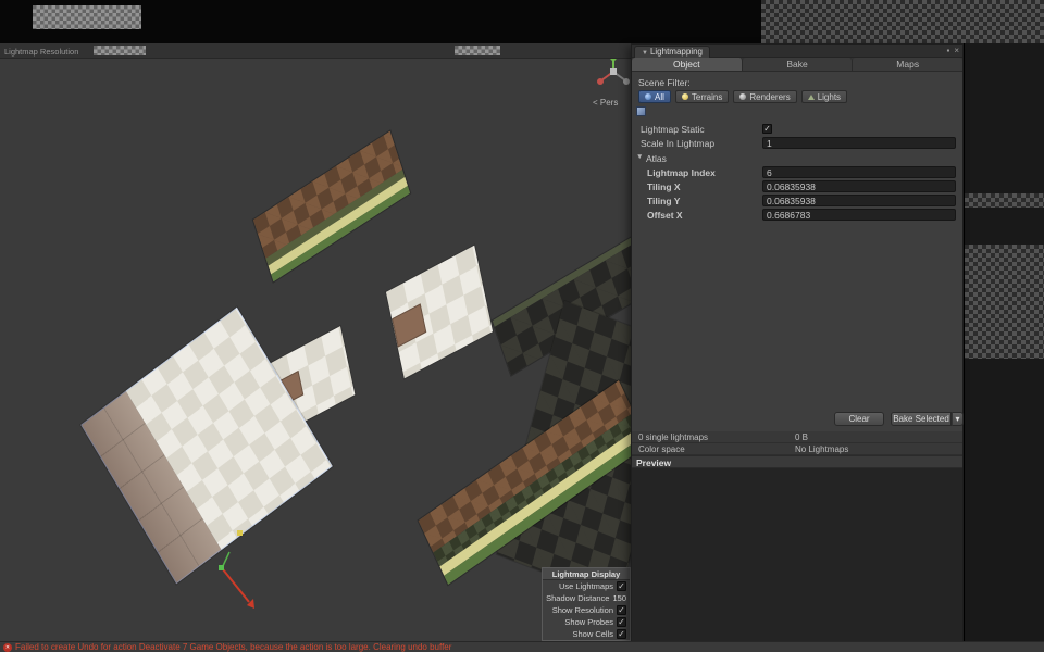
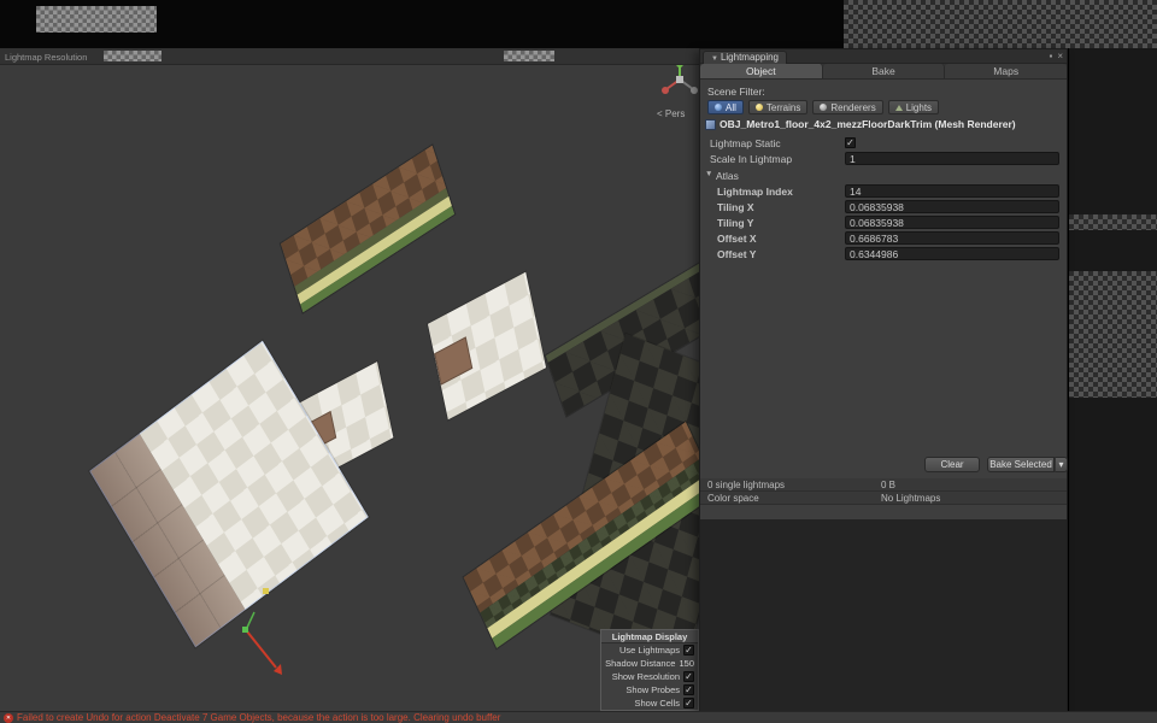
  Lightmap Resolution
  < Pers
  Lightmapping
  ▪
  ×
  Object
  Bake
  Maps
  Scene Filter:
  All
  Terrains
  Renderers
  Lights
+ OBJ_Metro1_floor_4x2_mezzFloorDarkTrim (Mesh Renderer)
  Lightmap Static
  ✓
  Scale In Lightmap
  1
  Atlas
  Lightmap Index
- 6
+ 14
  Tiling X
  0.06835938
  Tiling Y
  0.06835938
  Offset X
  0.6686783
+ Offset Y
+ 0.6344986
  Clear
  Bake Selected
  ▾
  0 single lightmaps
  0 B
  Color space
  No Lightmaps
- Preview
  Lightmap Display
  Use Lightmaps
  ✓
  Shadow Distance
  150
  Show Resolution
  ✓
  Show Probes
  ✓
  Show Cells
  ✓
  Failed to create Undo for action Deactivate 7 Game Objects, because the action is too large. Clearing undo buffer
